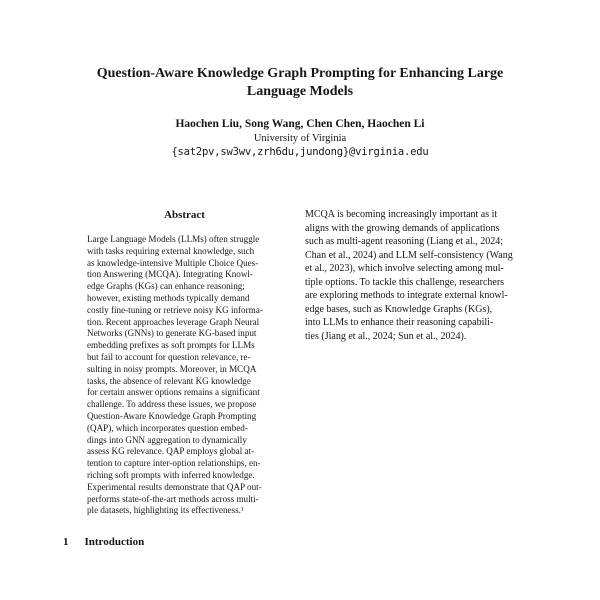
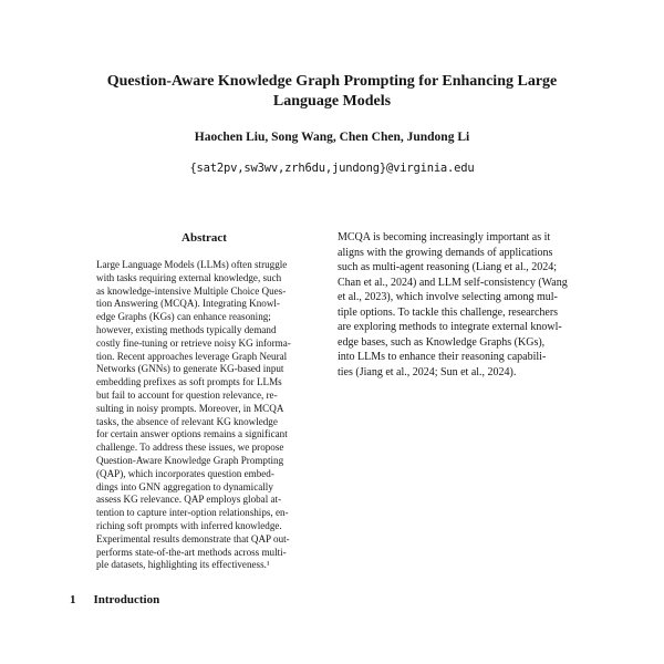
  Question-Aware Knowledge Graph Prompting for Enhancing Large
  Language Models
- Haochen Liu, Song Wang, Chen Chen, Haochen Li
+ Haochen Liu, Song Wang, Chen Chen, Jundong Li
- University of Virginia
  {sat2pv,sw3wv,zrh6du,jundong}@virginia.edu
  Abstract
  Large Language Models (LLMs) often struggle
  with tasks requiring external knowledge, such
  as knowledge-intensive Multiple Choice Ques-
  tion Answering (MCQA). Integrating Knowl-
  edge Graphs (KGs) can enhance reasoning;
  however, existing methods typically demand
  costly fine-tuning or retrieve noisy KG informa-
  tion. Recent approaches leverage Graph Neural
  Networks (GNNs) to generate KG-based input
  embedding prefixes as soft prompts for LLMs
  but fail to account for question relevance, re-
  sulting in noisy prompts. Moreover, in MCQA
  tasks, the absence of relevant KG knowledge
  for certain answer options remains a significant
  challenge. To address these issues, we propose
  Question-Aware Knowledge Graph Prompting
  (QAP), which incorporates question embed-
  dings into GNN aggregation to dynamically
  assess KG relevance. QAP employs global at-
  tention to capture inter-option relationships, en-
  riching soft prompts with inferred knowledge.
  Experimental results demonstrate that QAP out-
  performs state-of-the-art methods across multi-
  ple datasets, highlighting its effectiveness.¹
  1 Introduction
  MCQA is becoming increasingly important as it
  aligns with the growing demands of applications
  such as multi-agent reasoning (Liang et al., 2024;
  Chan et al., 2024) and LLM self-consistency (Wang
  et al., 2023), which involve selecting among mul-
  tiple options. To tackle this challenge, researchers
  are exploring methods to integrate external knowl-
  edge bases, such as Knowledge Graphs (KGs),
  into LLMs to enhance their reasoning capabili-
  ties (Jiang et al., 2024; Sun et al., 2024).
